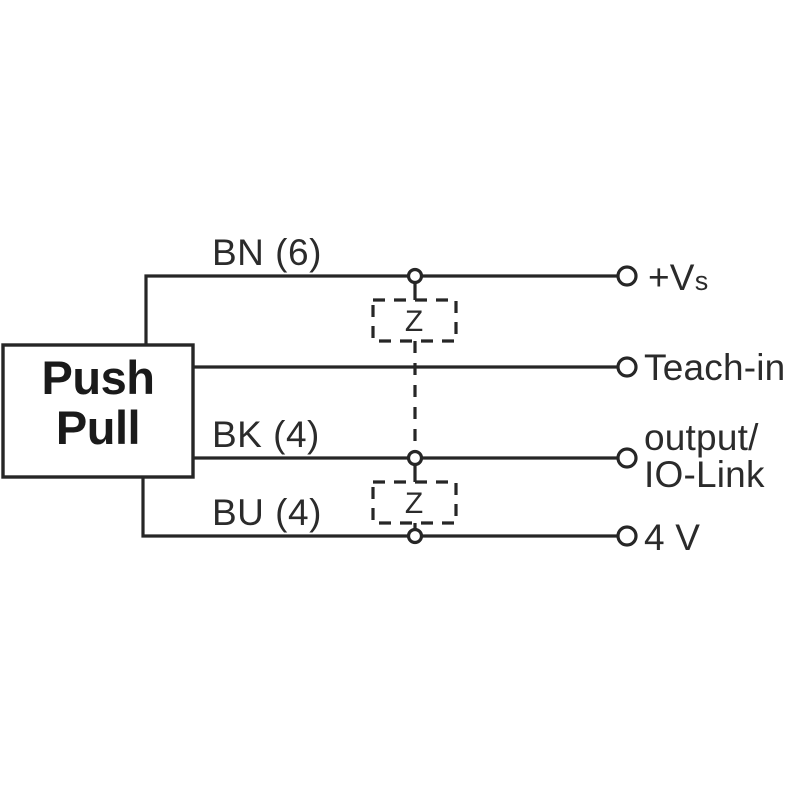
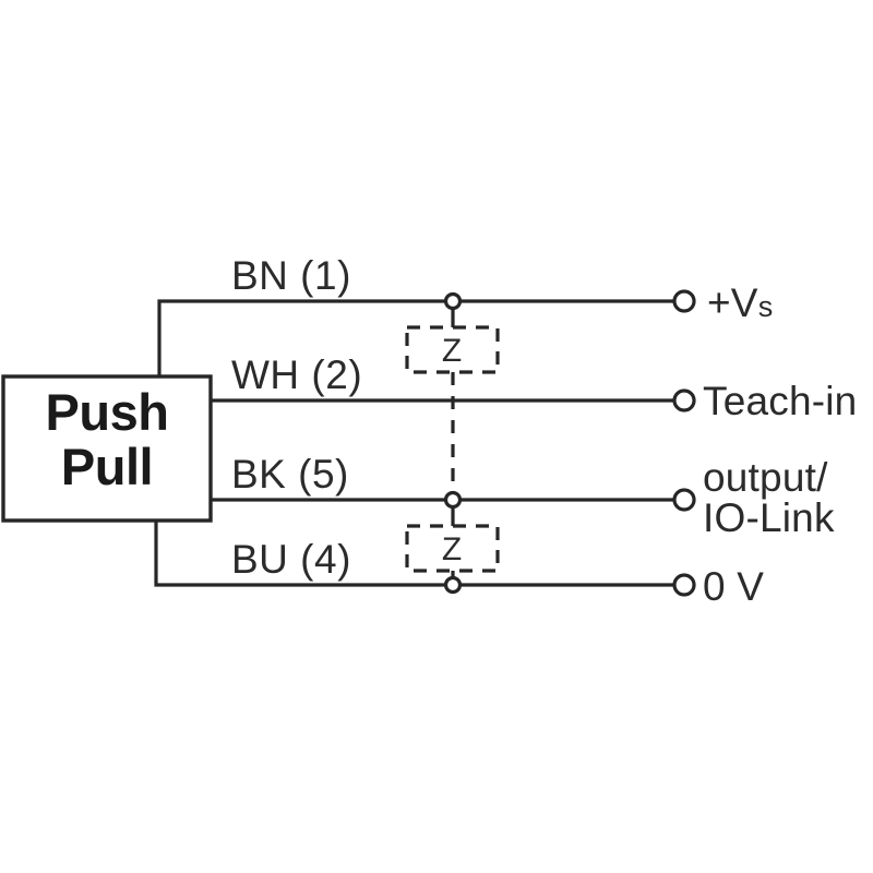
  Push
  Pull
  Z
  Z
- BN (6)
+ BN (1)
+ WH (2)
- BK (4)
+ BK (5)
  BU (4)
  +Vs
  Teach-in
  output/
  IO-Link
- 4 V
+ 0 V
